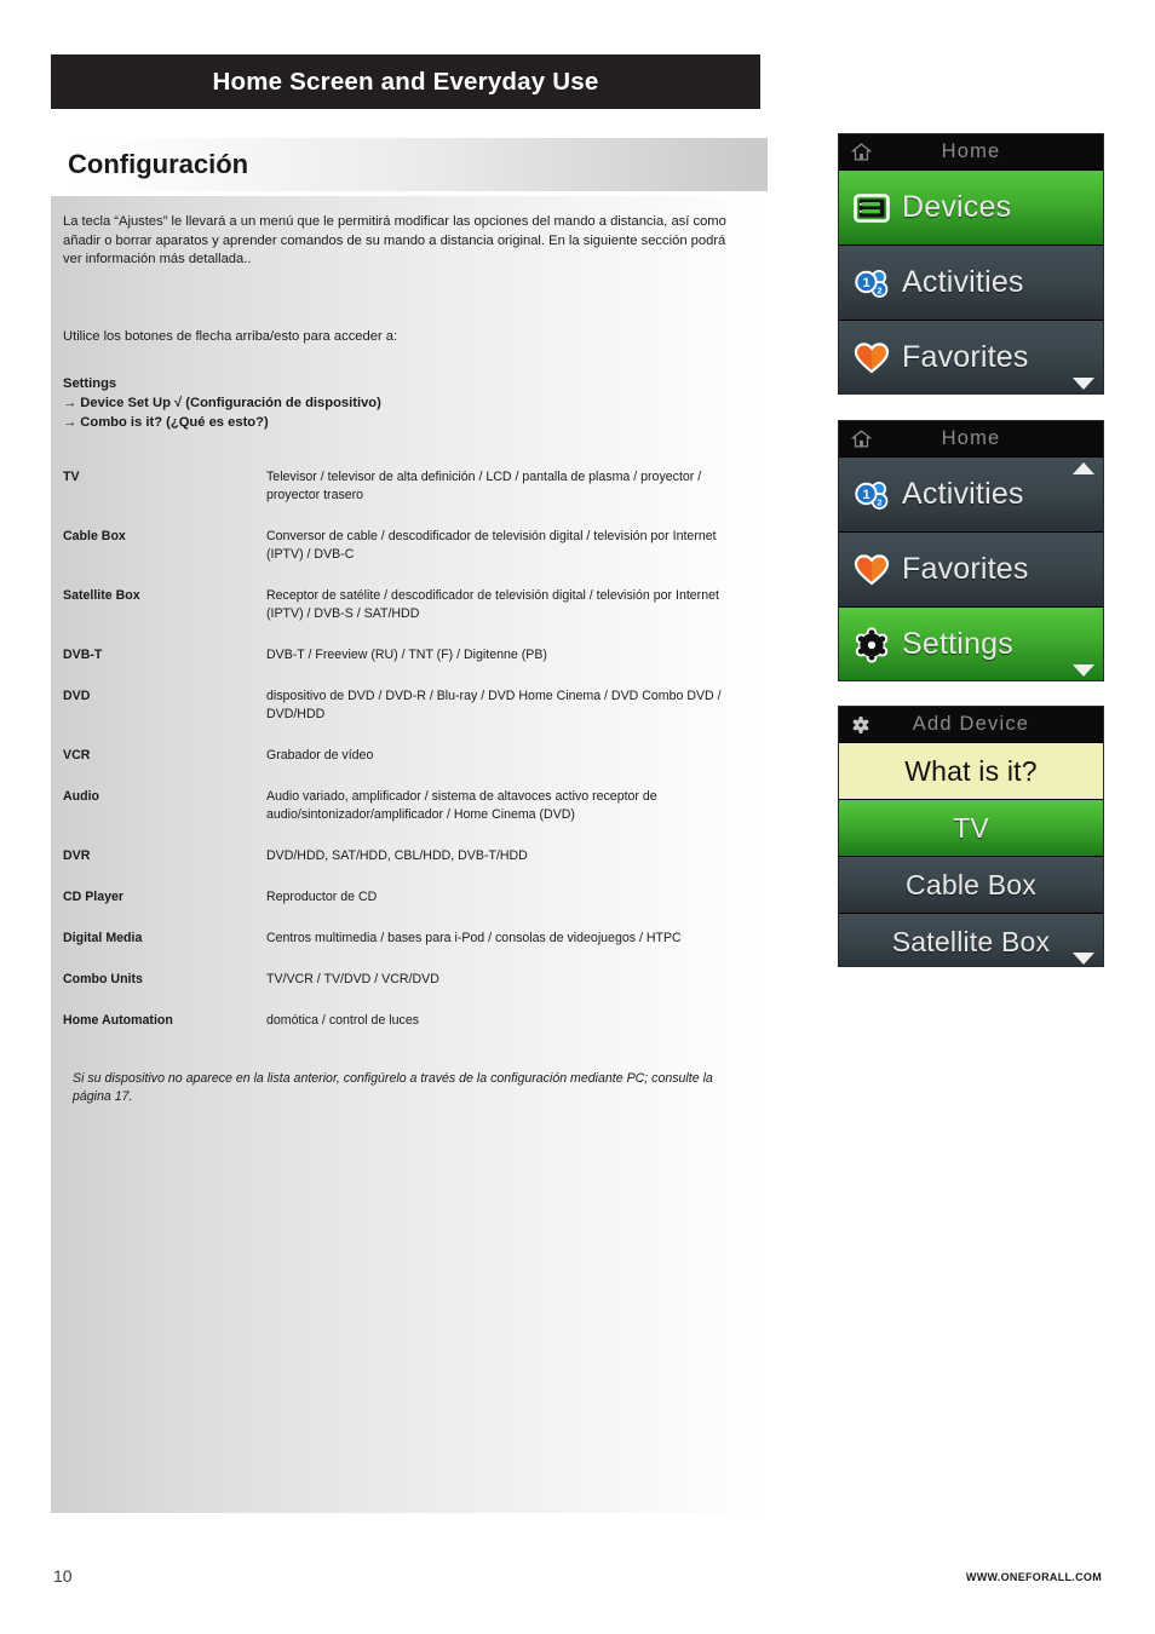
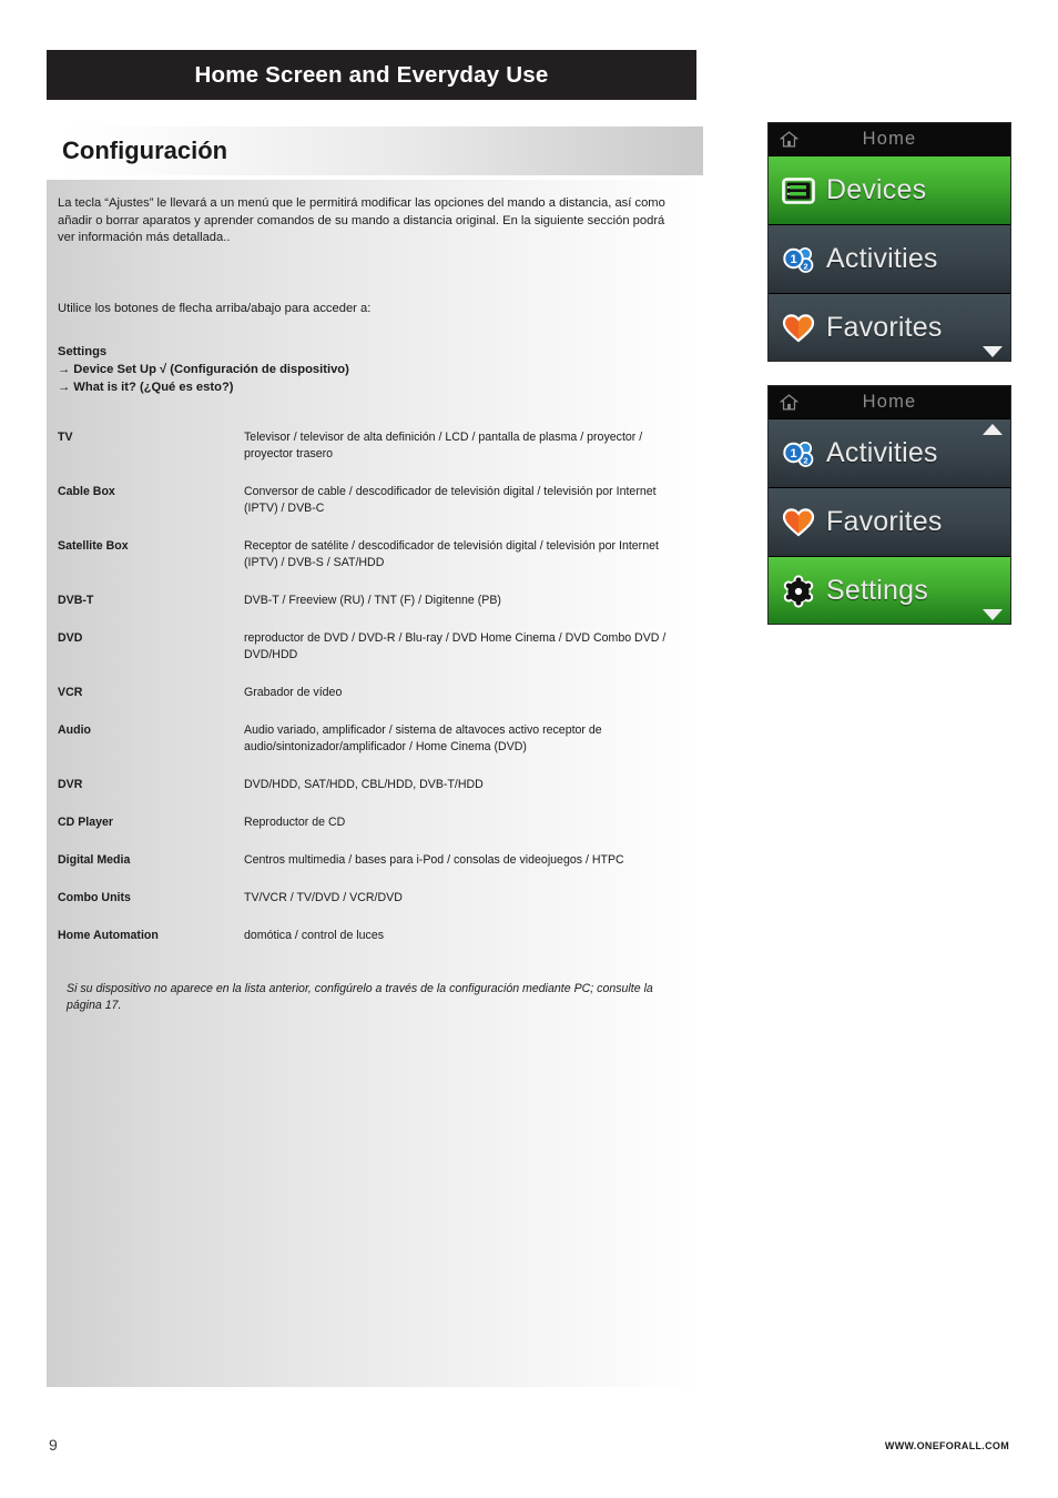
  Home Screen and Everyday Use
  Configuración
  La tecla “Ajustes” le llevará a un menú que le permitirá modificar las opciones del mando a distancia, así como añadir o borrar aparatos y aprender comandos de su mando a distancia original. En la siguiente sección podrá ver información más detallada..
- Utilice los botones de flecha arriba/esto para acceder a:
+ Utilice los botones de flecha arriba/abajo para acceder a:
  Settings
  → Device Set Up √ (Configuración de dispositivo)
- → Combo is it? (¿Qué es esto?)
+ → What is it? (¿Qué es esto?)
  TV	Televisor / televisor de alta definición / LCD / pantalla de plasma / proyector / proyector trasero
  Cable Box	Conversor de cable / descodificador de televisión digital / televisión por Internet (IPTV) / DVB-C
  Satellite Box	Receptor de satélite / descodificador de televisión digital / televisión por Internet (IPTV) / DVB-S / SAT/HDD
  DVB-T	DVB-T / Freeview (RU) / TNT (F) / Digitenne (PB)
- DVD	dispositivo de DVD / DVD-R / Blu-ray / DVD Home Cinema / DVD Combo DVD / DVD/HDD
+ DVD	reproductor de DVD / DVD-R / Blu-ray / DVD Home Cinema / DVD Combo DVD / DVD/HDD
  VCR	Grabador de vídeo
  Audio	Audio variado, amplificador / sistema de altavoces activo receptor de audio/sintonizador/amplificador / Home Cinema (DVD)
  DVR	DVD/HDD, SAT/HDD, CBL/HDD, DVB-T/HDD
  CD Player	Reproductor de CD
  Digital Media	Centros multimedia / bases para i-Pod / consolas de videojuegos / HTPC
  Combo Units	TV/VCR / TV/DVD / VCR/DVD
  Home Automation	domótica / control de luces
  Si su dispositivo no aparece en la lista anterior, configúrelo a través de la configuración mediante PC; consulte la página 17.
  Home
  Devices
  2
  1
  Activities
  Favorites
  Home
  2
  1
  Activities
  Favorites
  Settings
- Add Device
- What is it?
- TV
- Cable Box
- Satellite Box
- 10
+ 9
  WWW.ONEFORALL.COM
